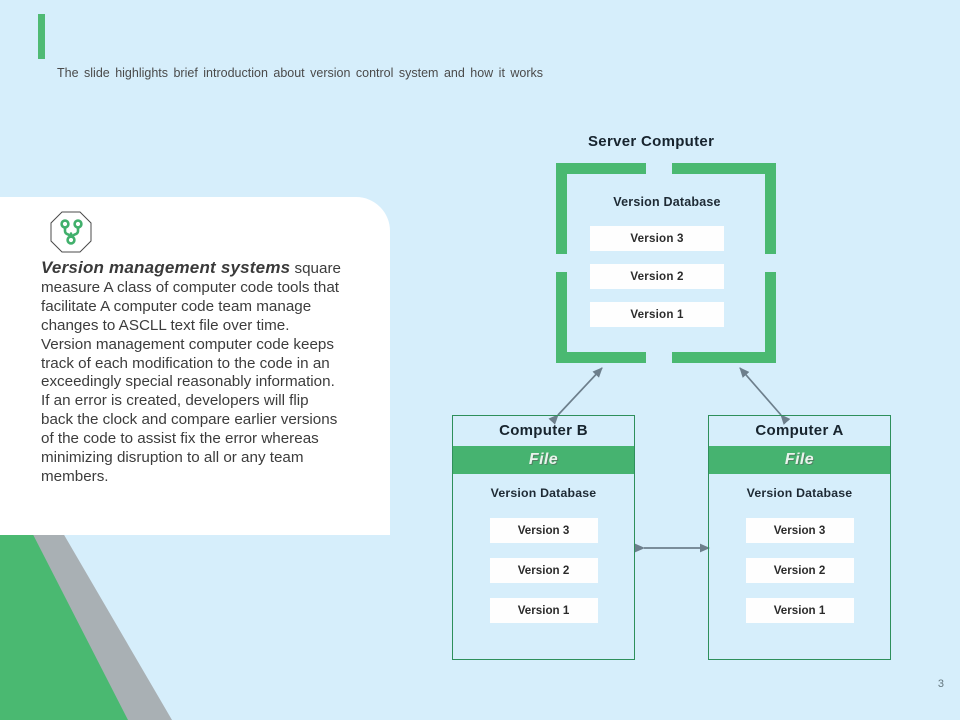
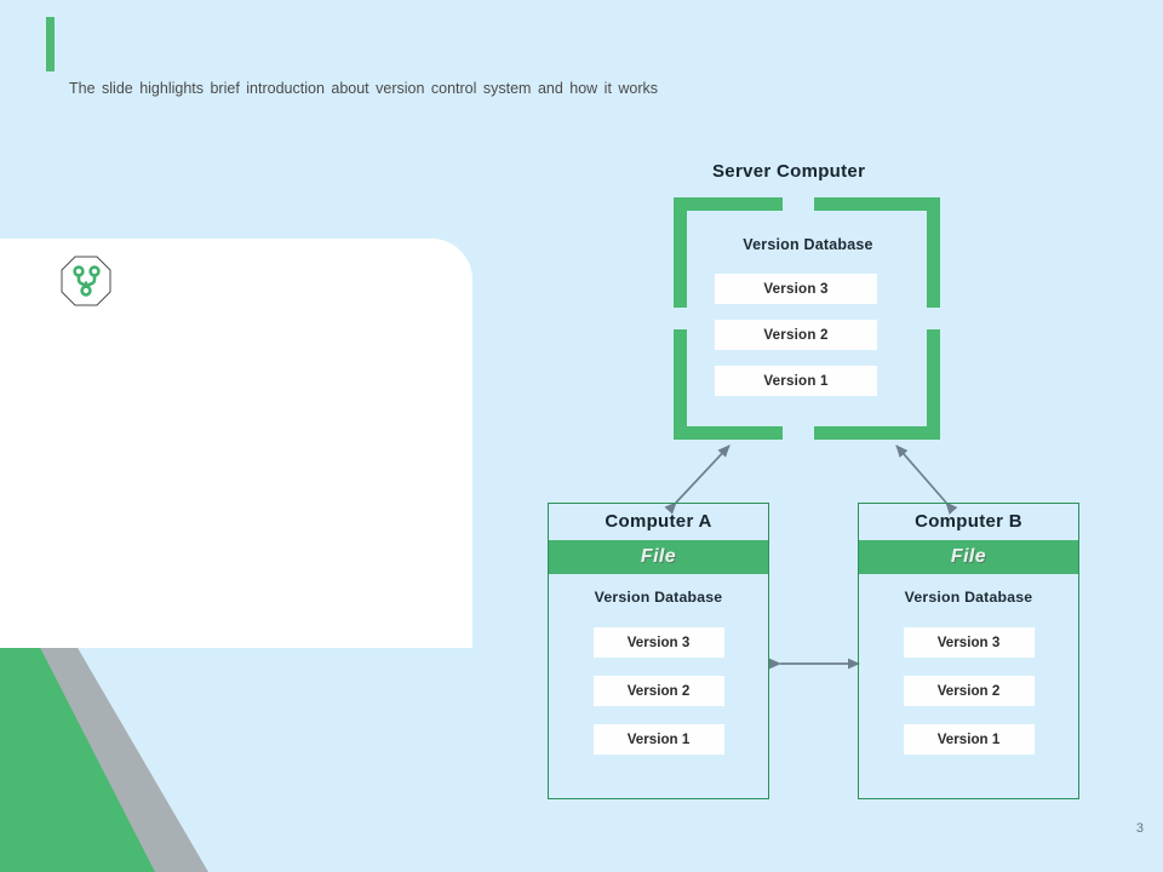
  The slide highlights brief introduction about version control system and how it works
- Version management systems square measure A class of computer code tools that facilitate A computer code team manage changes to ASCLL text file over time. Version management computer code keeps track of each modification to the code in an exceedingly special reasonably information. If an error is created, developers will flip back the clock and compare earlier versions of the code to assist fix the error whereas minimizing disruption to all or any team members.
  Server Computer
  Version Database
  Version 3
  Version 2
  Version 1
- Computer B
+ Computer A
  File
  Version Database
  Version 3
  Version 2
  Version 1
- Computer A
+ Computer B
  File
  Version Database
  Version 3
  Version 2
  Version 1
  3
